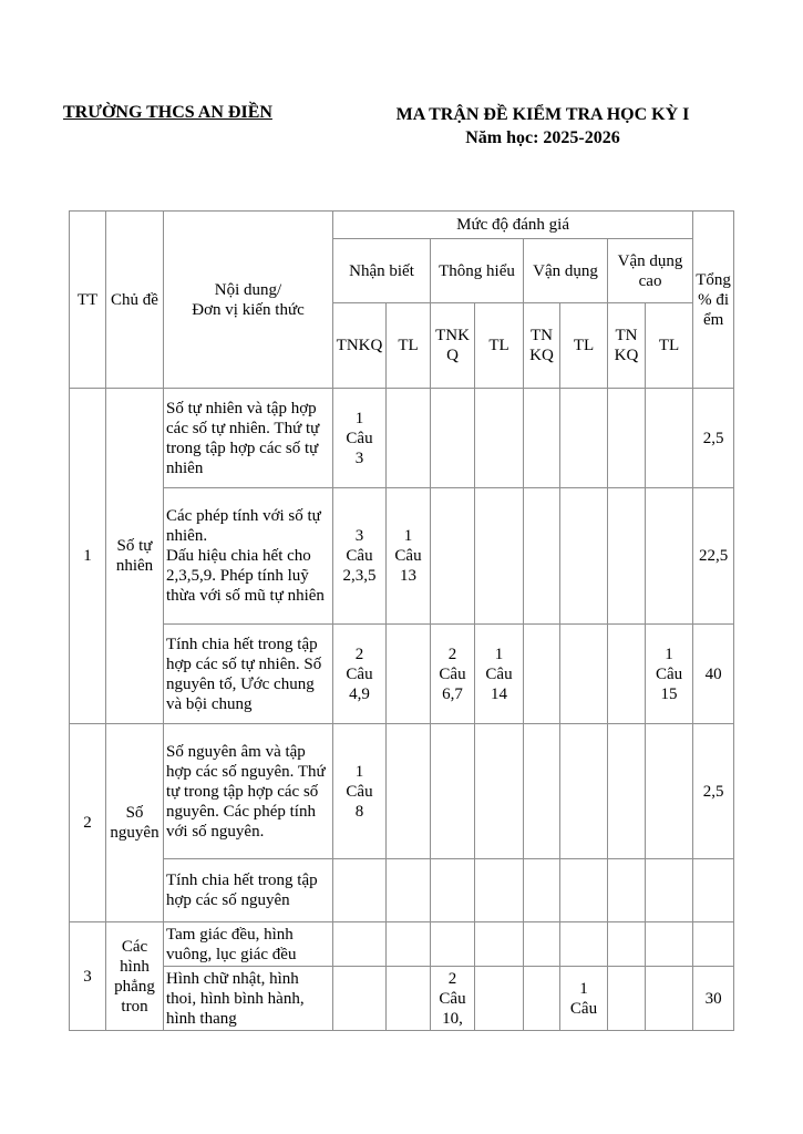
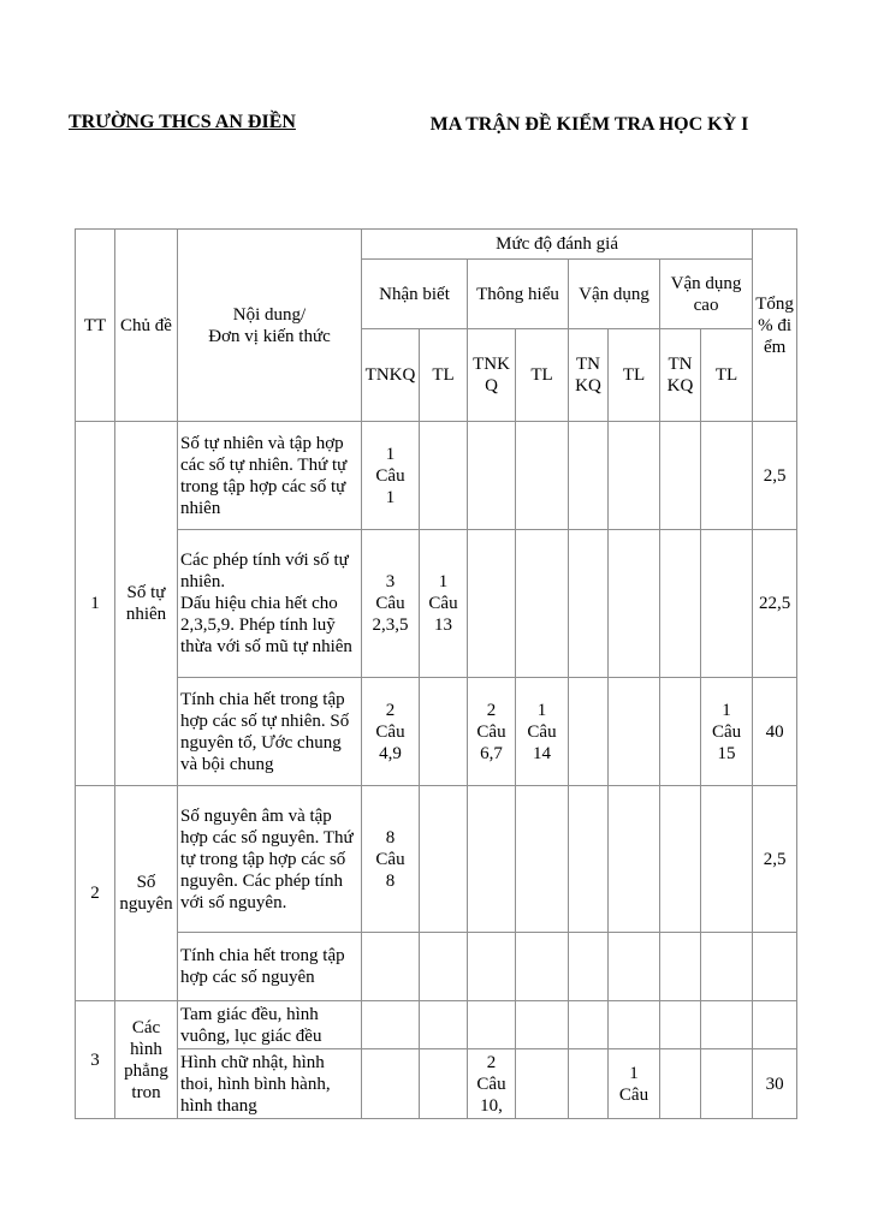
  TRƯỜNG THCS AN ĐIỀN
  MA TRẬN ĐỀ KIỂM TRA HỌC KỲ I
- Năm học: 2025-2026
  TT	Chủ đề	Nội dung/ Đơn vị kiến thức	Mức độ đánh giá	Tổng % điểm
  Nhận biết	Thông hiểu	Vận dụng	Vận dụng cao
  TNKQ	TL	TNKQ	TL	TNKQ	TL	TNKQ	TL
- 1	Số tự nhiên	Số tự nhiên và tập hợp các số tự nhiên. Thứ tự trong tập hợp các số tự nhiên	1 Câu 3								2,5
+ 1	Số tự nhiên	Số tự nhiên và tập hợp các số tự nhiên. Thứ tự trong tập hợp các số tự nhiên	1 Câu 1								2,5
  Các phép tính với số tự nhiên. Dấu hiệu chia hết cho 2,3,5,9. Phép tính luỹ thừa với số mũ tự nhiên	3 Câu 2,3,5	1 Câu 13							22,5
  Tính chia hết trong tập hợp các số tự nhiên. Số nguyên tố, Ước chung và bội chung	2 Câu 4,9		2 Câu 6,7	1 Câu 14				1 Câu 15	40
- 2	Số nguyên	Số nguyên âm và tập hợp các số nguyên. Thứ tự trong tập hợp các số nguyên. Các phép tính với số nguyên.	1 Câu 8								2,5
+ 2	Số nguyên	Số nguyên âm và tập hợp các số nguyên. Thứ tự trong tập hợp các số nguyên. Các phép tính với số nguyên.	8 Câu 8								2,5
  Tính chia hết trong tập hợp các số nguyên
  3	Các hình phẳng tron	Tam giác đều, hình vuông, lục giác đều
  Hình chữ nhật, hình thoi, hình bình hành, hình thang			2 Câu 10,			1 Câu			30
